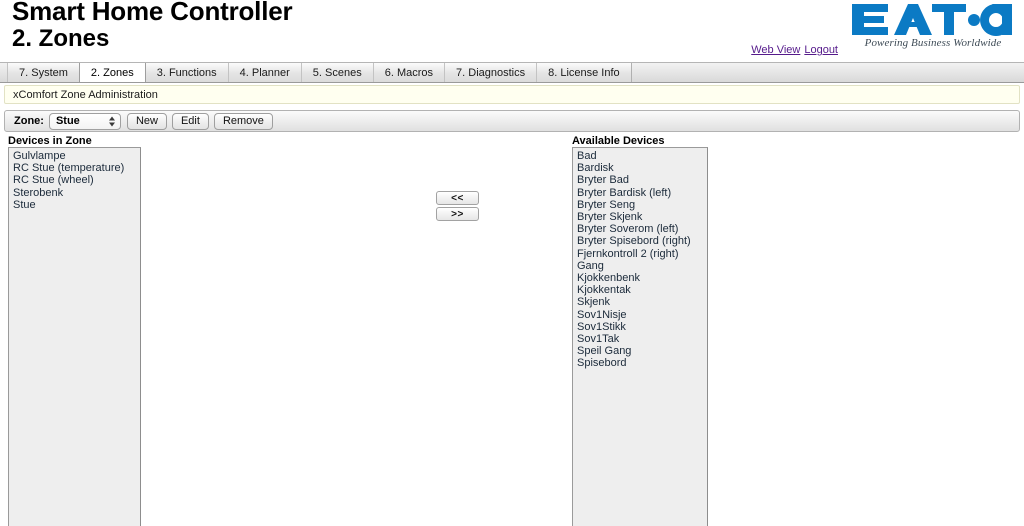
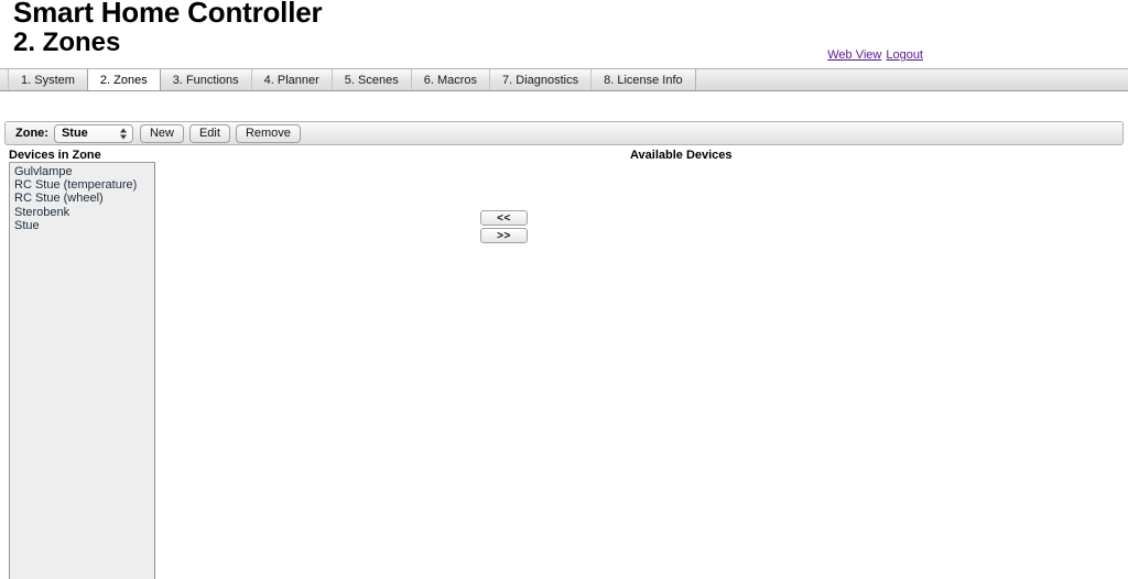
  Smart Home Controller
  2. Zones
- Powering Business Worldwide
  Web View Logout
- 7. System
+ 1. System
  2. Zones
  3. Functions
  4. Planner
  5. Scenes
  6. Macros
  7. Diagnostics
  8. License Info
- xComfort Zone Administration
  Zone:
  Stue
  New
  Edit
  Remove
  Devices in Zone
  Available Devices
  Gulvlampe
  RC Stue (temperature)
  RC Stue (wheel)
  Sterobenk
  Stue
  <<
  >>
- Bad
- Bardisk
- Bryter Bad
- Bryter Bardisk (left)
- Bryter Seng
- Bryter Skjenk
- Bryter Soverom (left)
- Bryter Spisebord (right)
- Fjernkontroll 2 (right)
- Gang
- Kjokkenbenk
- Kjokkentak
- Skjenk
- Sov1Nisje
- Sov1Stikk
- Sov1Tak
- Speil Gang
- Spisebord
